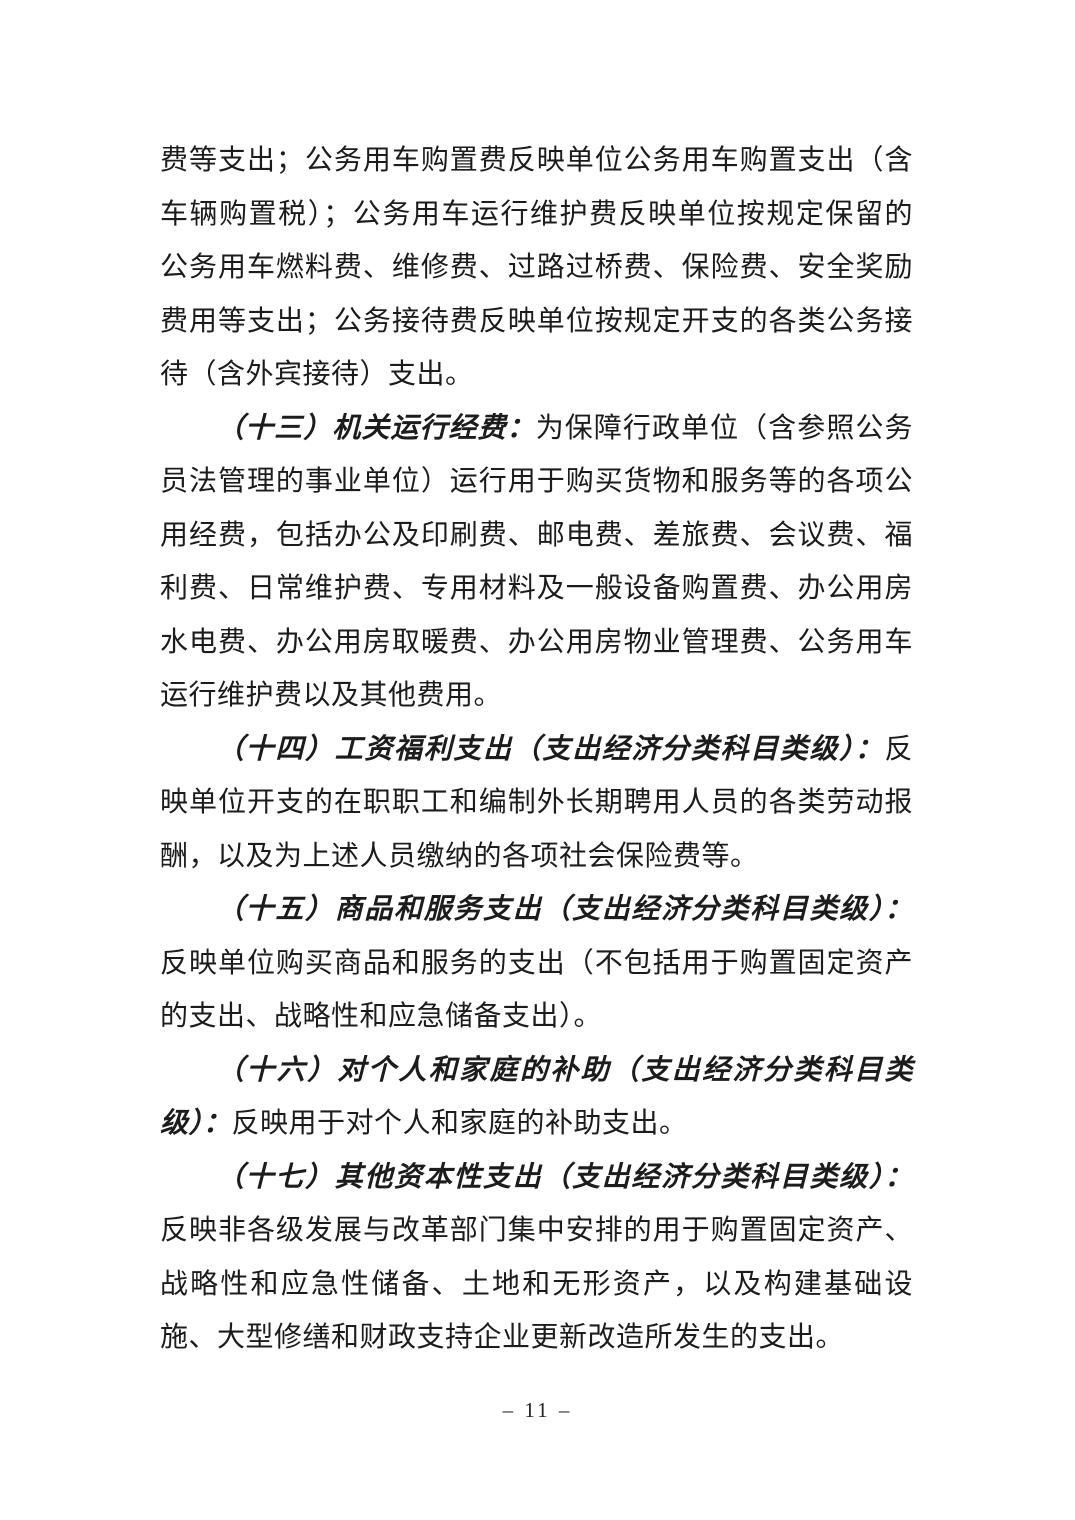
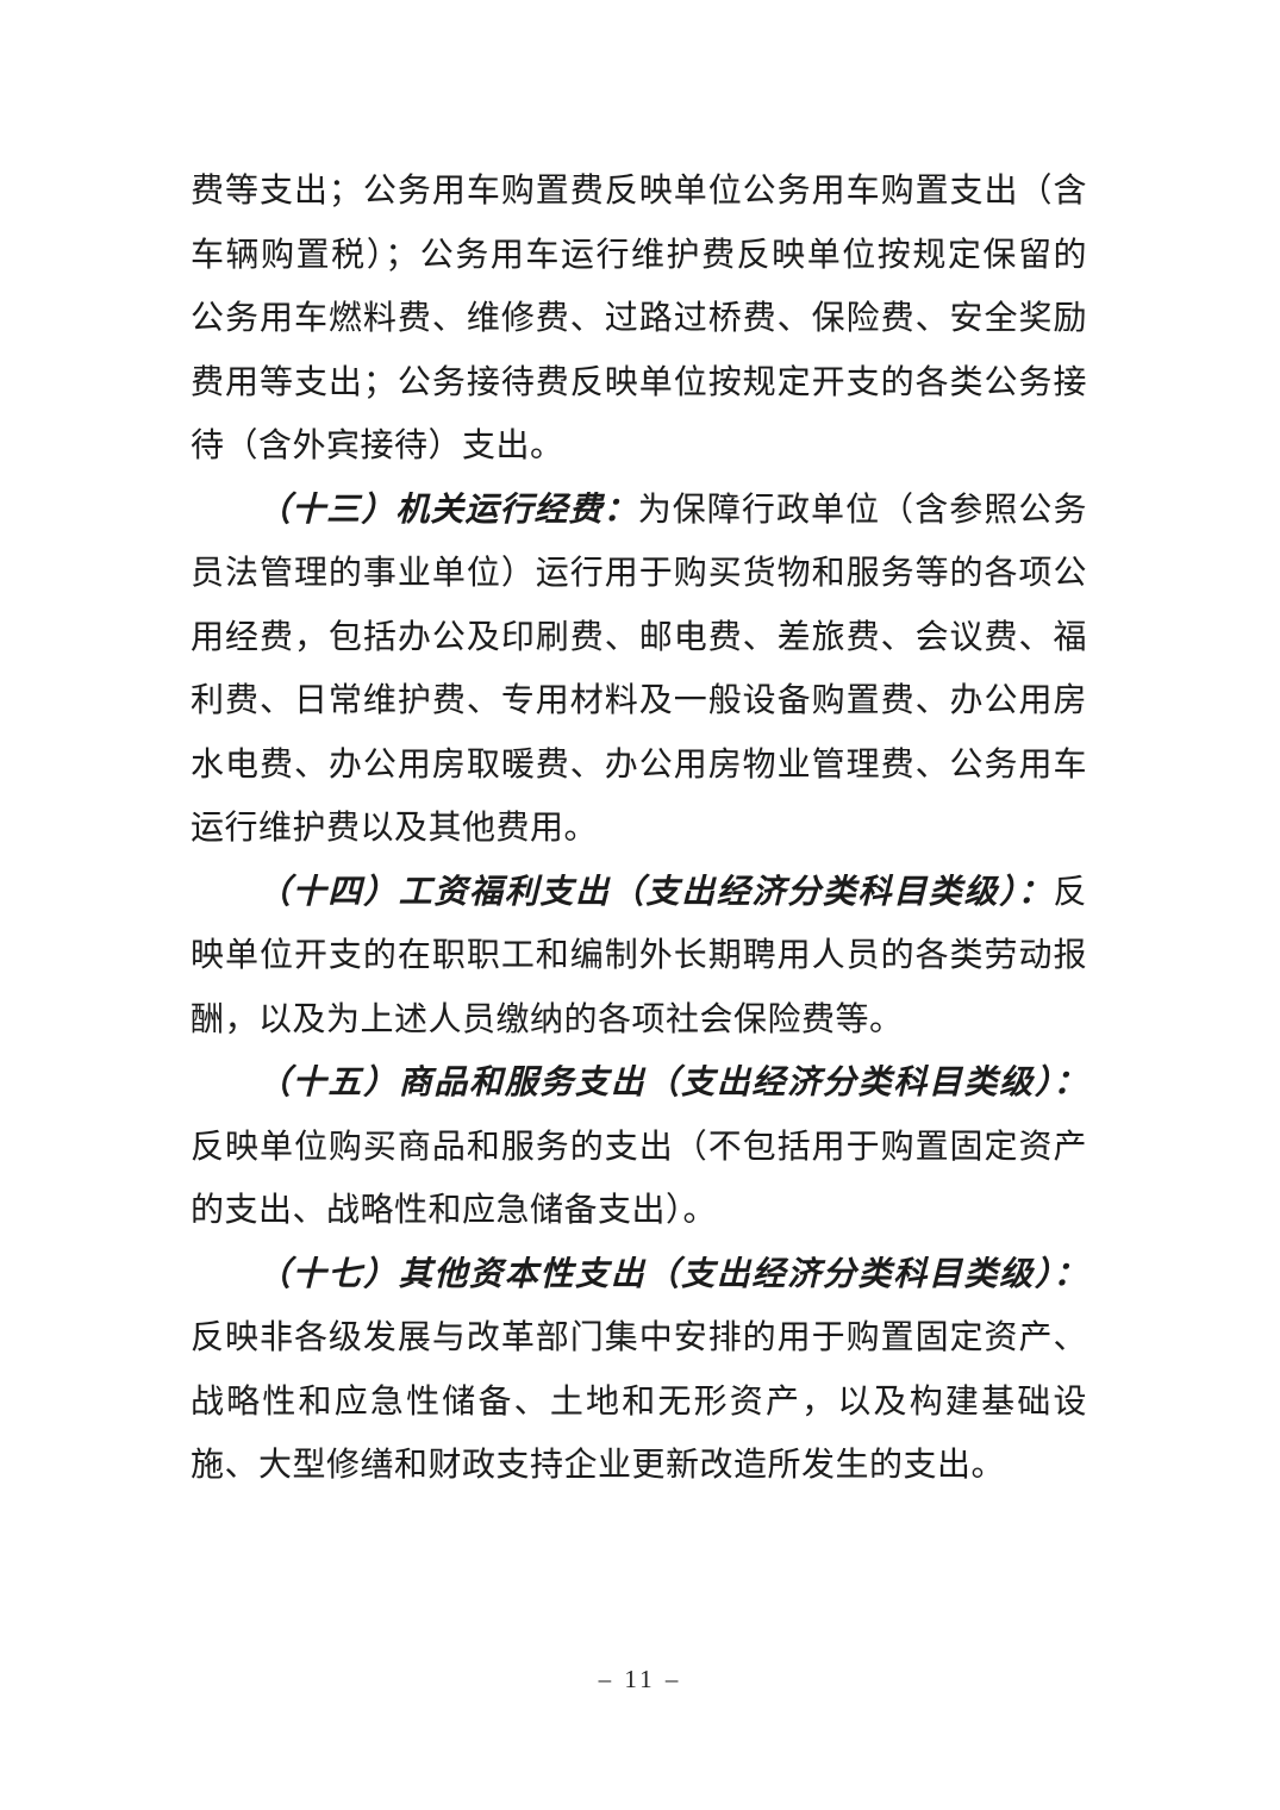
  费等支出；公务用车购置费反映单位公务用车购置支出（含车辆购置税）；公务用车运行维护费反映单位按规定保留的公务用车燃料费、维修费、过路过桥费、保险费、安全奖励费用等支出；公务接待费反映单位按规定开支的各类公务接待（含外宾接待）支出。
  （十三）机关运行经费：为保障行政单位（含参照公务员法管理的事业单位）运行用于购买货物和服务等的各项公用经费，包括办公及印刷费、邮电费、差旅费、会议费、福利费、日常维护费、专用材料及一般设备购置费、办公用房水电费、办公用房取暖费、办公用房物业管理费、公务用车运行维护费以及其他费用。
  （十四）工资福利支出（支出经济分类科目类级）：反映单位开支的在职职工和编制外长期聘用人员的各类劳动报酬，以及为上述人员缴纳的各项社会保险费等。
  （十五）商品和服务支出（支出经济分类科目类级）：反映单位购买商品和服务的支出（不包括用于购置固定资产的支出、战略性和应急储备支出）。
- （十六）对个人和家庭的补助（支出经济分类科目类级）：反映用于对个人和家庭的补助支出。
  （十七）其他资本性支出（支出经济分类科目类级）：反映非各级发展与改革部门集中安排的用于购置固定资产、战略性和应急性储备、土地和无形资产，以及构建基础设施、大型修缮和财政支持企业更新改造所发生的支出。
  – 11 –
